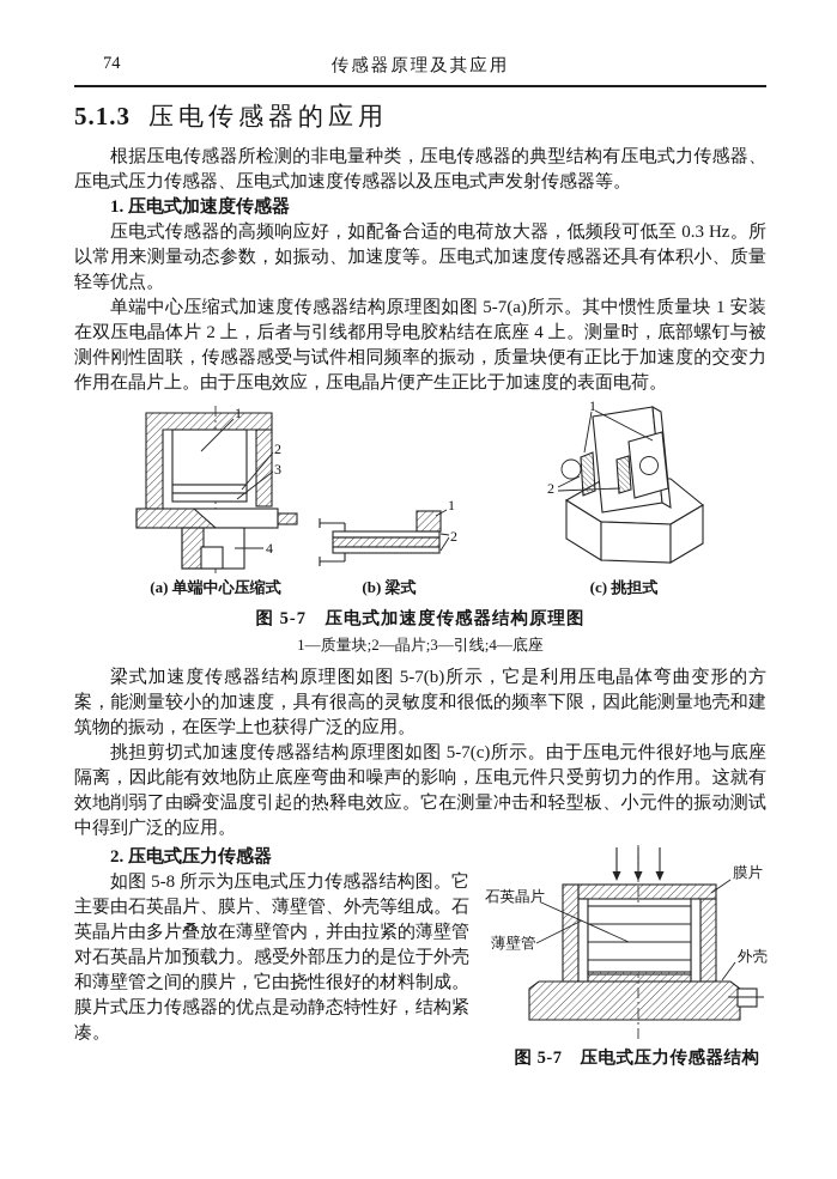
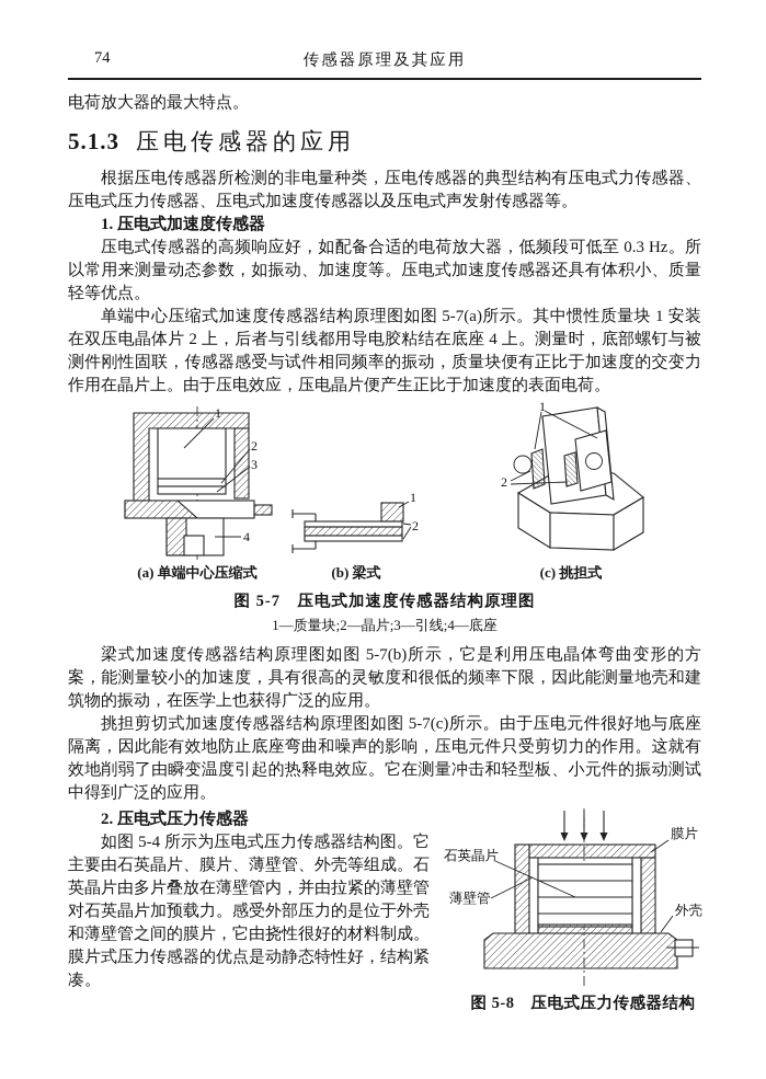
  74
  传感器原理及其应用
+ 电荷放大器的最大特点。
  5.1.3 压电传感器的应用
  根据压电传感器所检测的非电量种类，压电传感器的典型结构有压电式力传感器、压电式压力传感器、压电式加速度传感器以及压电式声发射传感器等。
  1. 压电式加速度传感器
  压电式传感器的高频响应好，如配备合适的电荷放大器，低频段可低至 0.3 Hz。所以常用来测量动态参数，如振动、加速度等。压电式加速度传感器还具有体积小、质量轻等优点。
  单端中心压缩式加速度传感器结构原理图如图 5-7(a)所示。其中惯性质量块 1 安装在双压电晶体片 2 上，后者与引线都用导电胶粘结在底座 4 上。测量时，底部螺钉与被测件刚性固联，传感器感受与试件相同频率的振动，质量块便有正比于加速度的交变力作用在晶片上。由于压电效应，压电晶片便产生正比于加速度的表面电荷。
  1
  2
  3
  4
  1
  2
  1
  2
  (a) 单端中心压缩式
  (b) 梁式
  (c) 挑担式
  图 5-7 压电式加速度传感器结构原理图
  1—质量块;2—晶片;3—引线;4—底座
  梁式加速度传感器结构原理图如图 5-7(b)所示，它是利用压电晶体弯曲变形的方案，能测量较小的加速度，具有很高的灵敏度和很低的频率下限，因此能测量地壳和建筑物的振动，在医学上也获得广泛的应用。
  挑担剪切式加速度传感器结构原理图如图 5-7(c)所示。由于压电元件很好地与底座隔离，因此能有效地防止底座弯曲和噪声的影响，压电元件只受剪切力的作用。这就有效地削弱了由瞬变温度引起的热释电效应。它在测量冲击和轻型板、小元件的振动测试中得到广泛的应用。
  膜片
  石英晶片
  薄壁管
  外壳
- 图 5-7 压电式压力传感器结构
+ 图 5-8 压电式压力传感器结构
  2. 压电式压力传感器
- 如图 5-8 所示为压电式压力传感器结构图。它主要由石英晶片、膜片、薄壁管、外壳等组成。石英晶片由多片叠放在薄壁管内，并由拉紧的薄壁管对石英晶片加预载力。感受外部压力的是位于外壳和薄壁管之间的膜片，它由挠性很好的材料制成。膜片式压力传感器的优点是动静态特性好，结构紧凑。
+ 如图 5-4 所示为压电式压力传感器结构图。它主要由石英晶片、膜片、薄壁管、外壳等组成。石英晶片由多片叠放在薄壁管内，并由拉紧的薄壁管对石英晶片加预载力。感受外部压力的是位于外壳和薄壁管之间的膜片，它由挠性很好的材料制成。膜片式压力传感器的优点是动静态特性好，结构紧凑。
